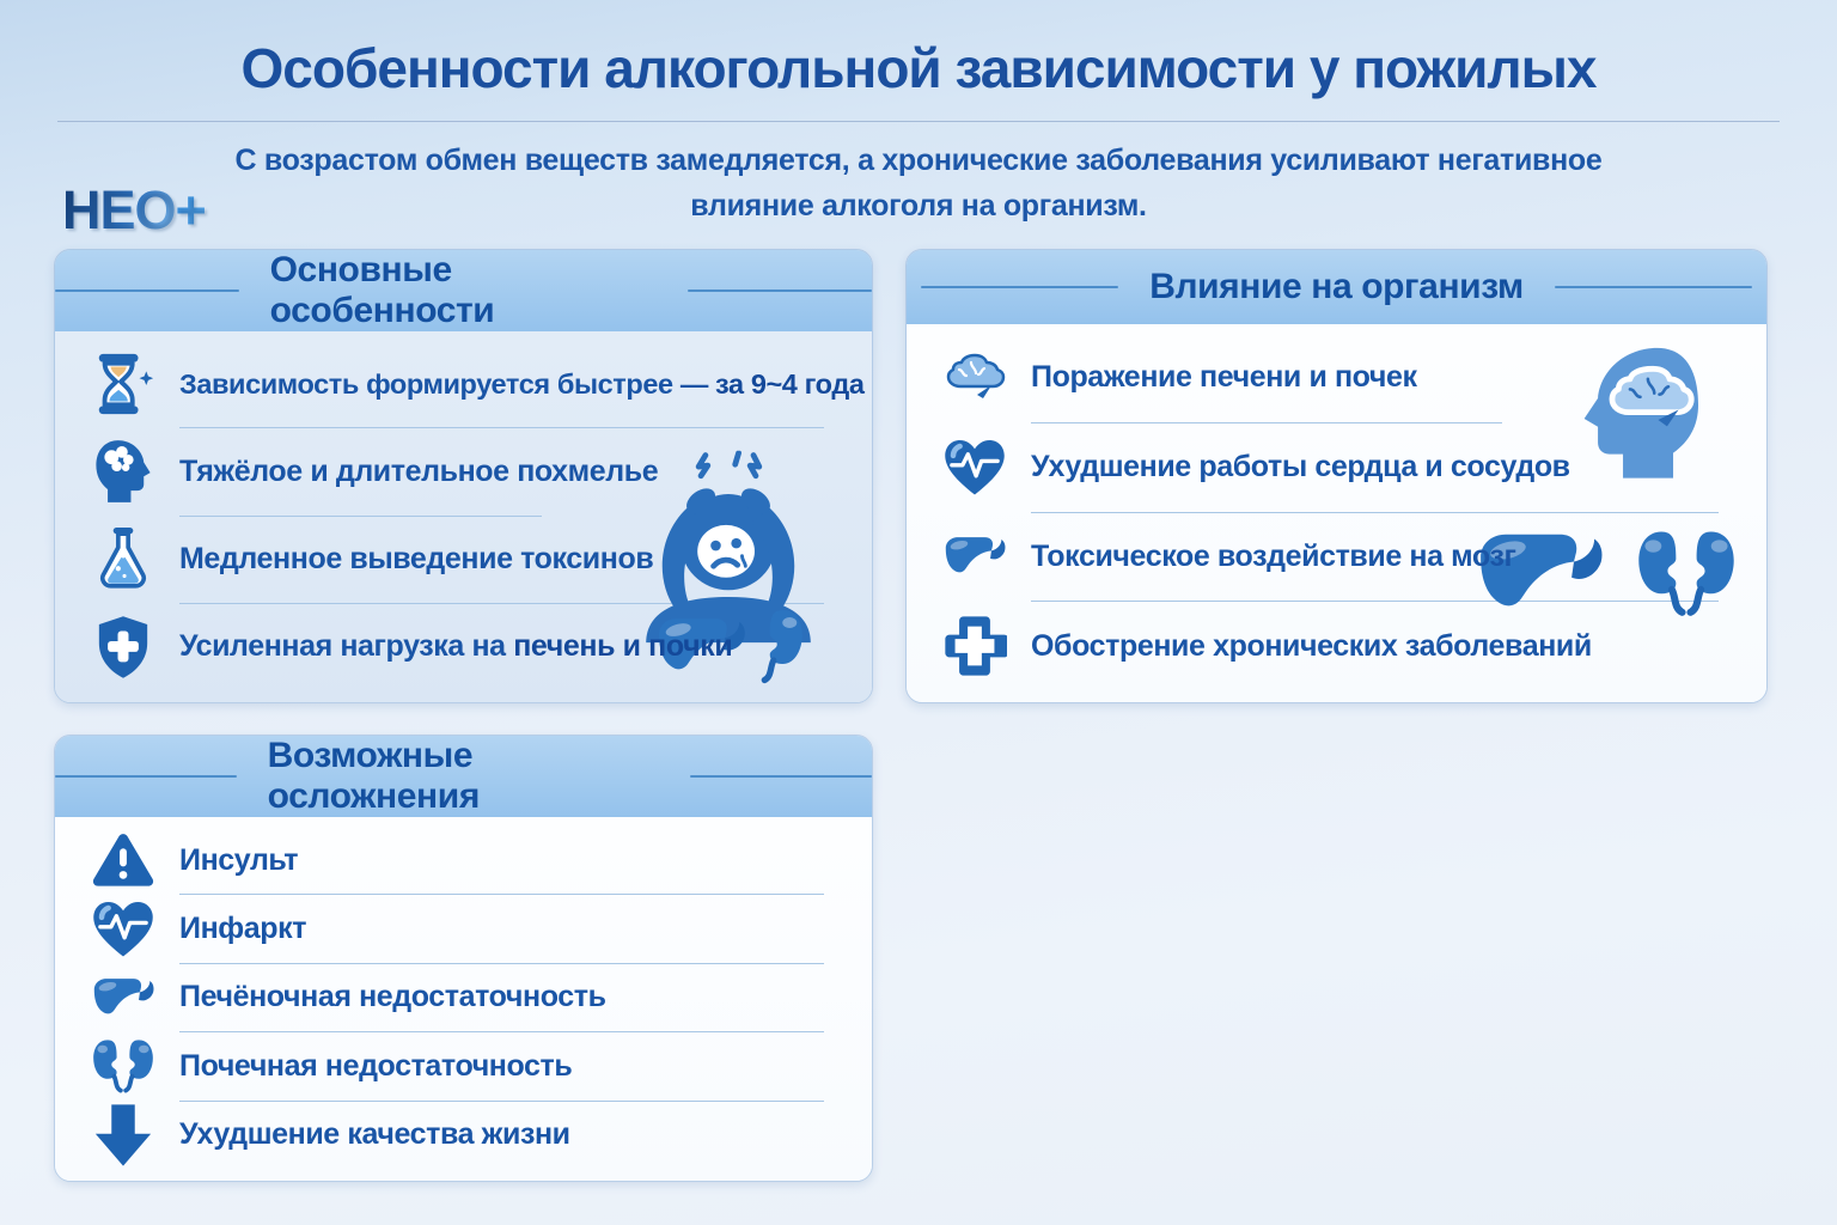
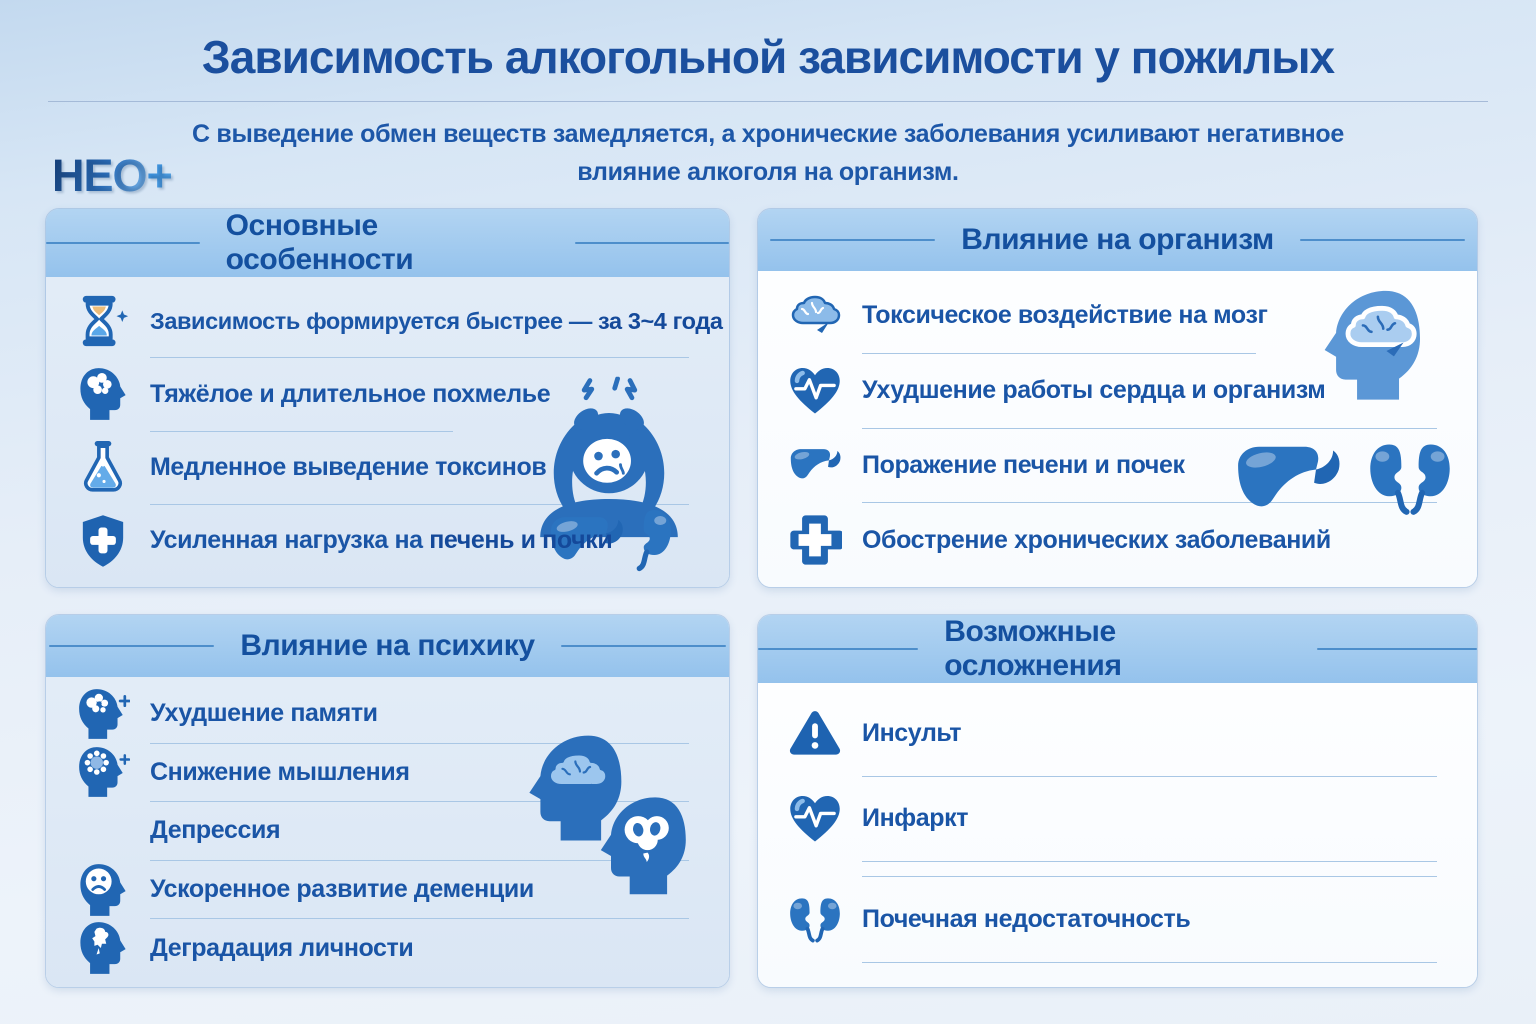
- Особенности алкогольной зависимости у пожилых
+ Зависимость алкогольной зависимости у пожилых
- С возрастом обмен веществ замедляется, а хронические заболевания усиливают негативное влияние алкоголя на организм.
+ С выведение обмен веществ замедляется, а хронические заболевания усиливают негативное влияние алкоголя на организм.
  НЕО+
  Основные особенности
- Зависимость формируется быстрее — за 9~4 года
+ Зависимость формируется быстрее — за 3~4 года
  Тяжёлое и длительное похмелье
  Медленное выведение токсинов
  Усиленная нагрузка на печень и почки
  Влияние на организм
- Поражение печени и почек
+ Токсическое воздействие на мозг
- Ухудшение работы сердца и сосудов
+ Ухудшение работы сердца и организм
- Токсическое воздействие на мозг
+ Поражение печени и почек
  Обострение хронических заболеваний
+ Влияние на психику
+ Ухудшение памяти
+ Снижение мышления
+ Депрессия
+ Ускоренное развитие деменции
+ Деградация личности
  Возможные осложнения
  Инсульт
  Инфаркт
- Печёночная недостаточность
  Почечная недостаточность
- Ухудшение качества жизни
